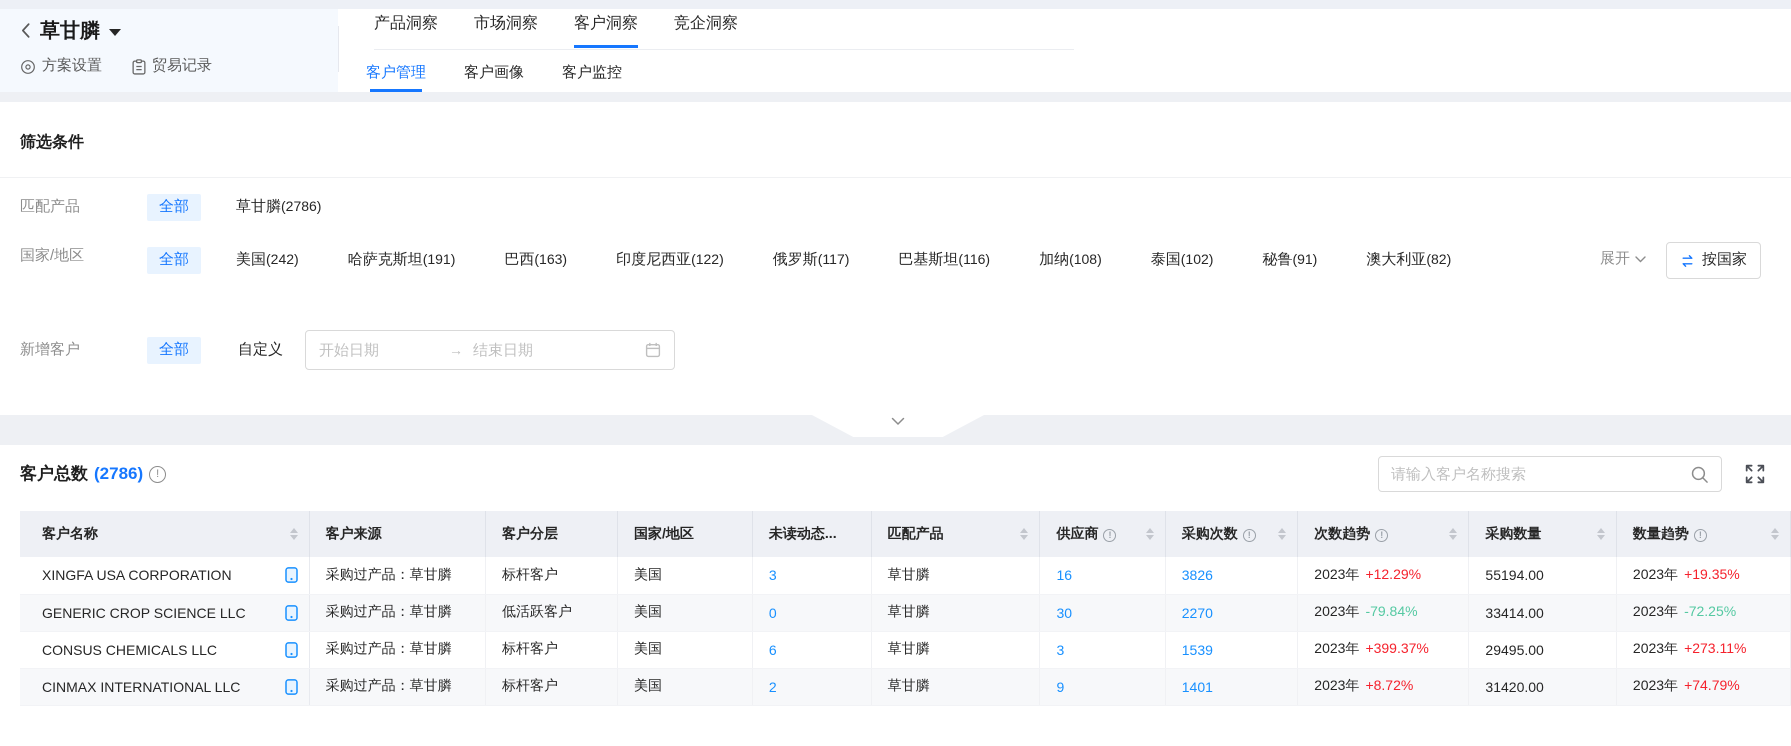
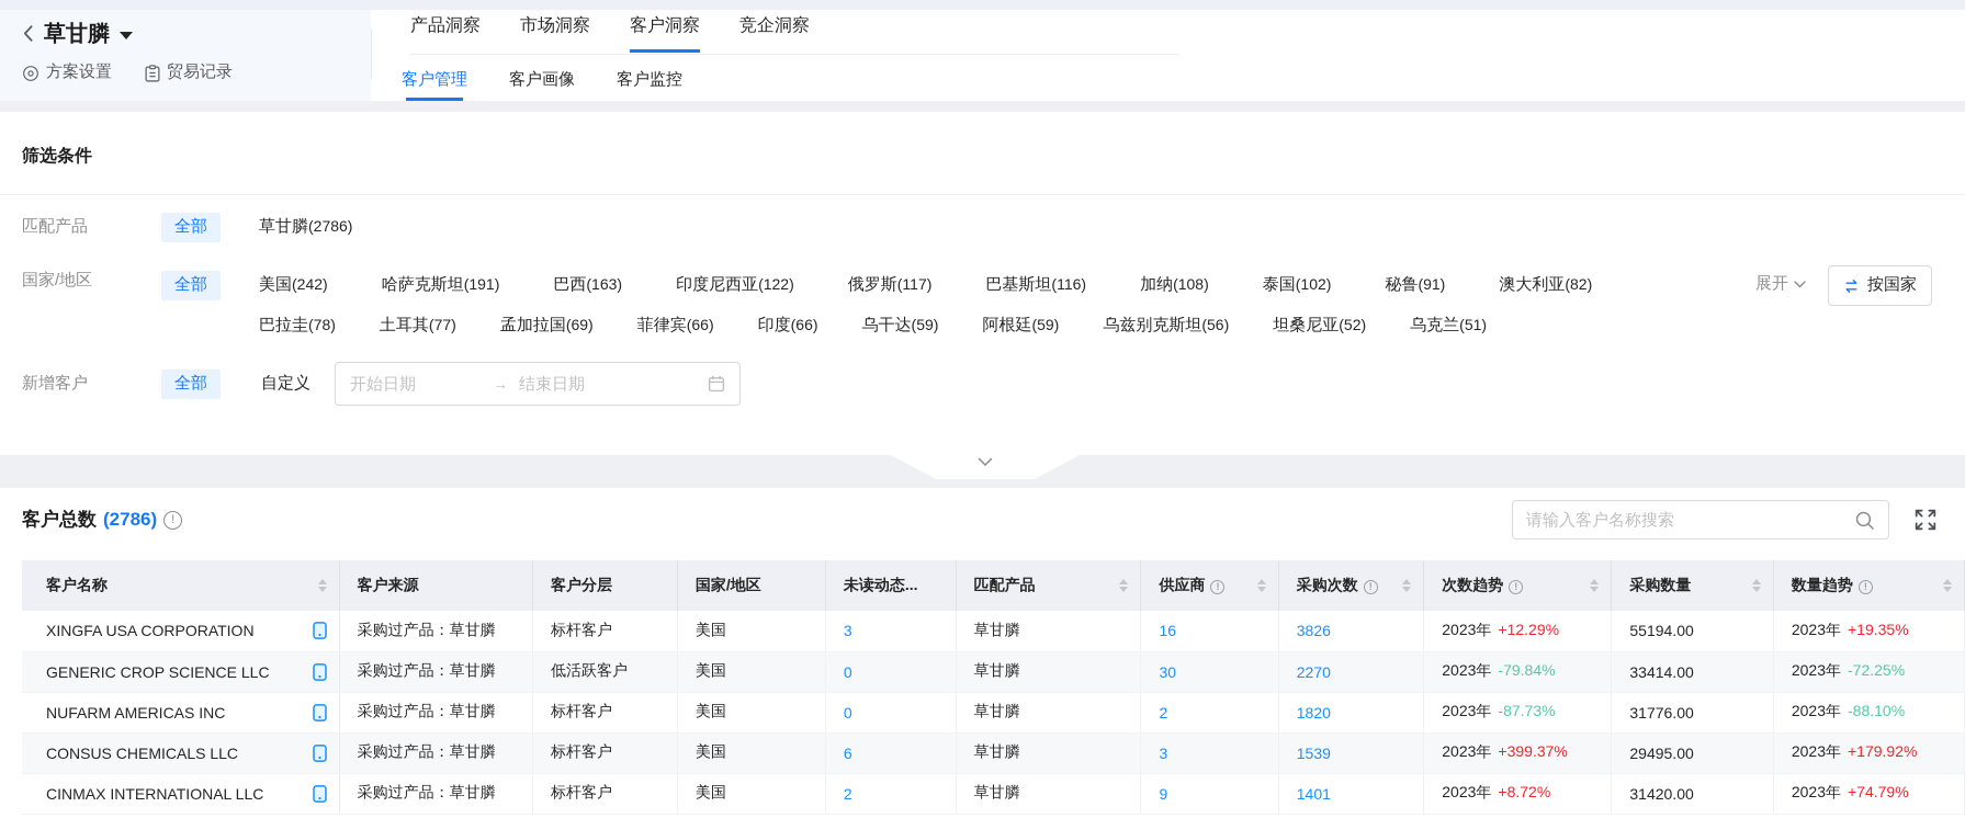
  草甘膦
  方案设置
  贸易记录
  产品洞察
  市场洞察
  客户洞察
  竞企洞察
  客户管理
  客户画像
  客户监控
  筛选条件
  匹配产品
  全部
  草甘膦(2786)
  国家/地区
  全部
  美国(242)
  哈萨克斯坦(191)
  巴西(163)
  印度尼西亚(122)
  俄罗斯(117)
  巴基斯坦(116)
  加纳(108)
  泰国(102)
  秘鲁(91)
  澳大利亚(82)
+ 巴拉圭(78)
+ 土耳其(77)
+ 孟加拉国(69)
+ 菲律宾(66)
+ 印度(66)
+ 乌干达(59)
+ 阿根廷(59)
+ 乌兹别克斯坦(56)
+ 坦桑尼亚(52)
+ 乌克兰(51)
  展开
  按国家
  新增客户
  全部
  自定义
  开始日期
  →
  结束日期
  客户总数
  (2786)
  !
  请输入客户名称搜索
  客户名称	客户来源	客户分层	国家/地区	未读动态...	匹配产品	供应商 !	采购次数 !	次数趋势 !	采购数量	数量趋势 !
  XINGFA USA CORPORATION	采购过产品：草甘膦	标杆客户	美国	3	草甘膦	16	3826	2023年 +12.29%	55194.00	2023年 +19.35%
  GENERIC CROP SCIENCE LLC	采购过产品：草甘膦	低活跃客户	美国	0	草甘膦	30	2270	2023年 -79.84%	33414.00	2023年 -72.25%
+ NUFARM AMERICAS INC	采购过产品：草甘膦	标杆客户	美国	0	草甘膦	2	1820	2023年 -87.73%	31776.00	2023年 -88.10%
- CONSUS CHEMICALS LLC	采购过产品：草甘膦	标杆客户	美国	6	草甘膦	3	1539	2023年 +399.37%	29495.00	2023年 +273.11%
+ CONSUS CHEMICALS LLC	采购过产品：草甘膦	标杆客户	美国	6	草甘膦	3	1539	2023年 +399.37%	29495.00	2023年 +179.92%
  CINMAX INTERNATIONAL LLC	采购过产品：草甘膦	标杆客户	美国	2	草甘膦	9	1401	2023年 +8.72%	31420.00	2023年 +74.79%
